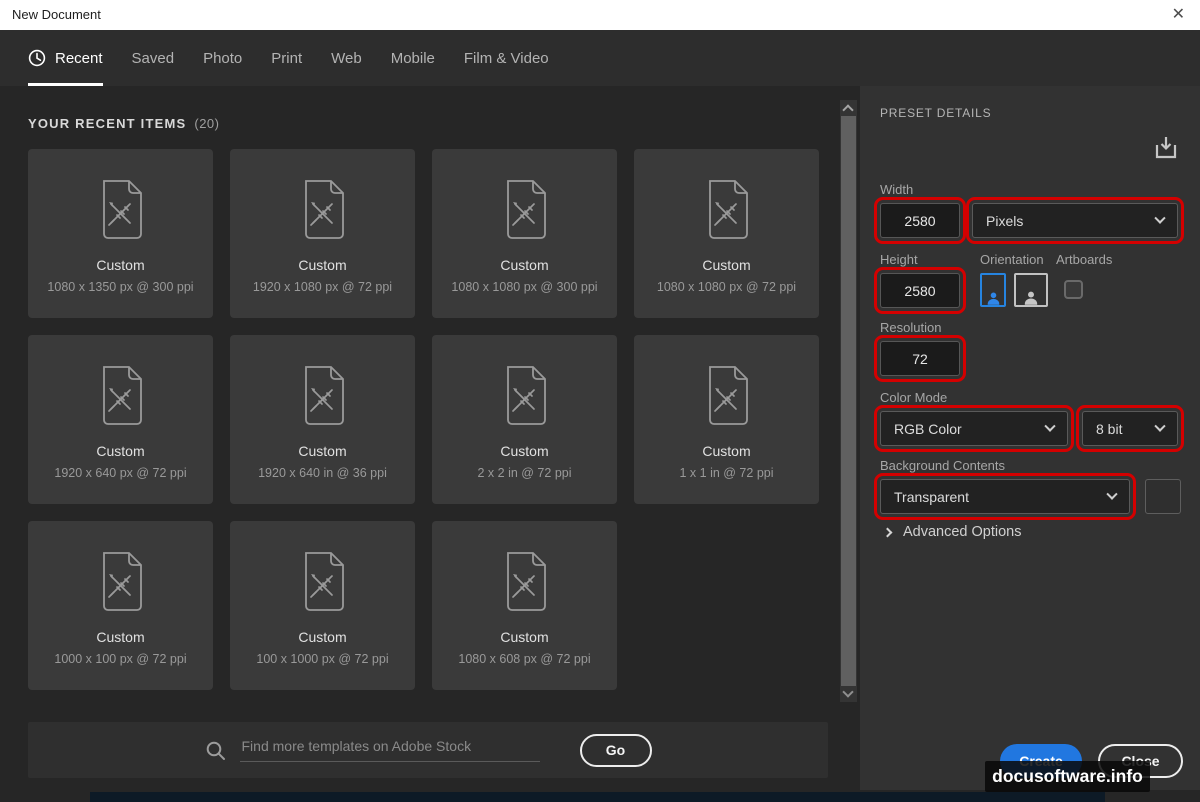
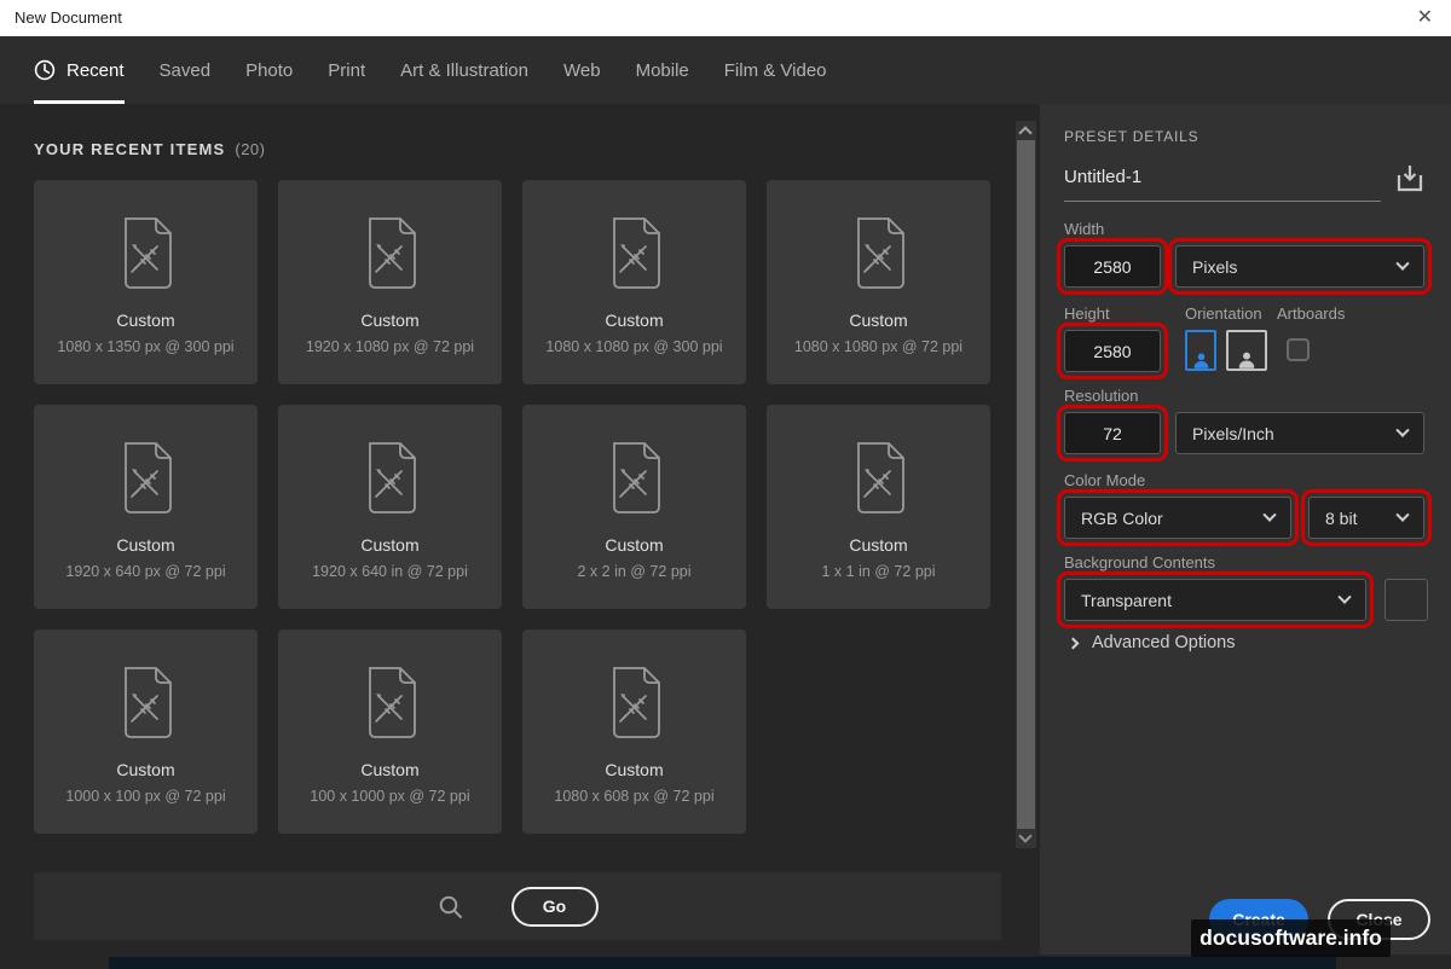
  New Document
  ✕
  Recent
  Saved
  Photo
  Print
+ Art & Illustration
  Web
  Mobile
  Film & Video
  YOUR RECENT ITEMS (20)
  Custom
  1080 x 1350 px @ 300 ppi
  Custom
  1920 x 1080 px @ 72 ppi
  Custom
  1080 x 1080 px @ 300 ppi
  Custom
  1080 x 1080 px @ 72 ppi
  Custom
  1920 x 640 px @ 72 ppi
  Custom
- 1920 x 640 in @ 36 ppi
+ 1920 x 640 in @ 72 ppi
  Custom
  2 x 2 in @ 72 ppi
  Custom
  1 x 1 in @ 72 ppi
  Custom
  1000 x 100 px @ 72 ppi
  Custom
  100 x 1000 px @ 72 ppi
  Custom
  1080 x 608 px @ 72 ppi
- Find more templates on Adobe Stock
  Go
  PRESET DETAILS
+ Untitled-1
  Width
  2580
  Pixels
  Height
  Orientation
  Artboards
  2580
  Resolution
  72
+ Pixels/Inch
  Color Mode
  RGB Color
  8 bit
  Background Contents
  Transparent
  Advanced Options
  Create
  Close
  docusoftware.info
